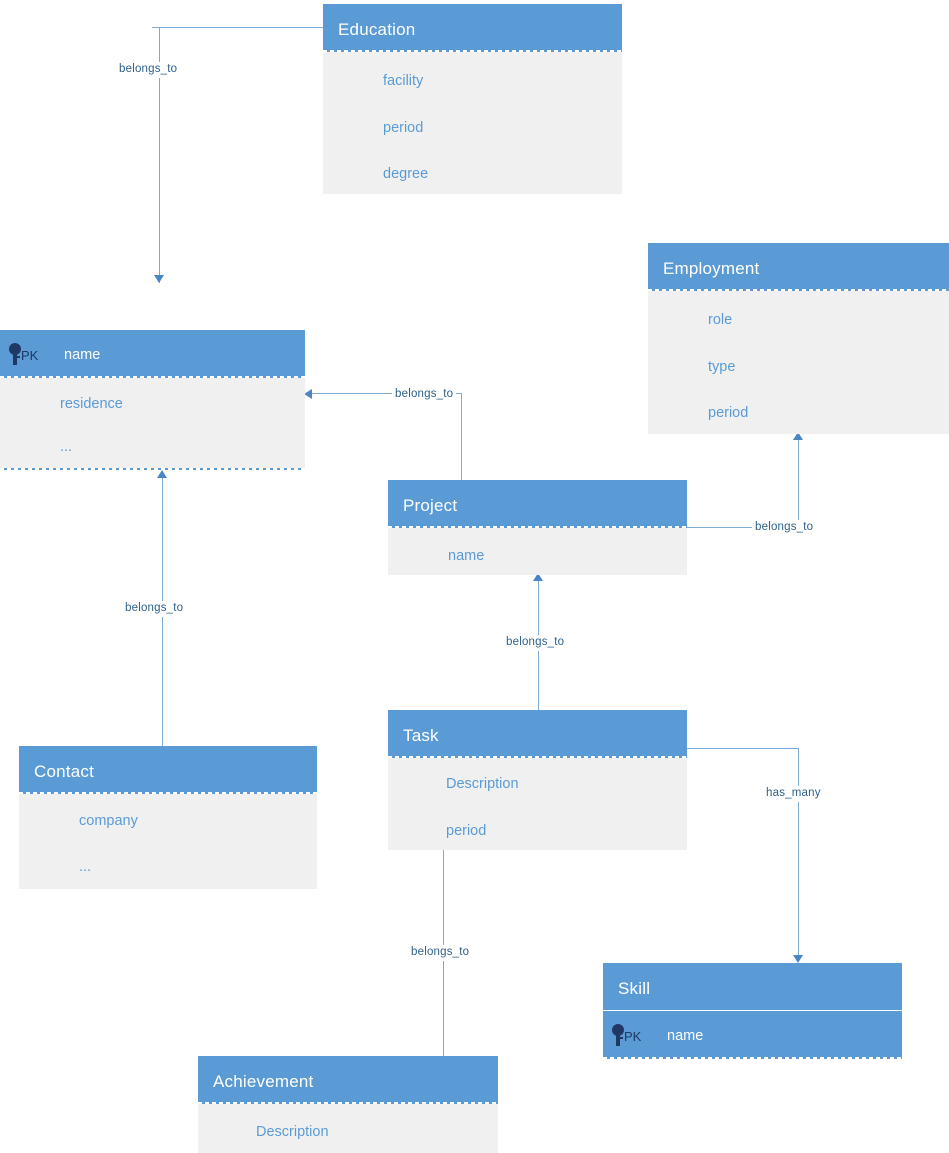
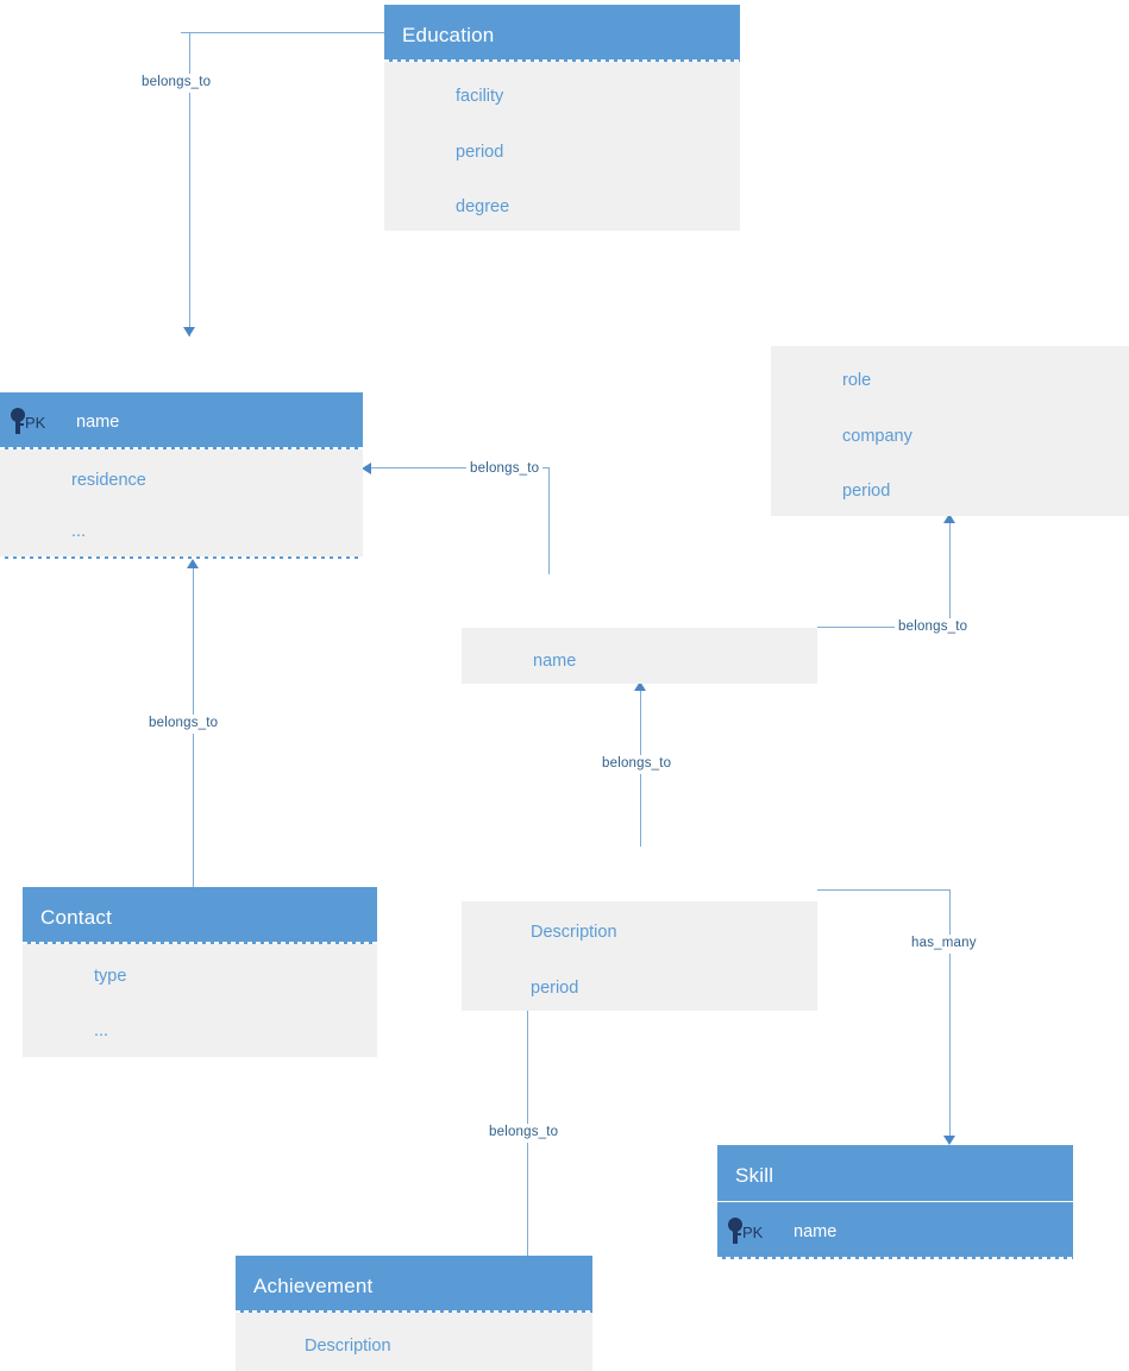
  belongs_to
  belongs_to
  belongs_to
  belongs_to
  belongs_to
  has_many
  belongs_to
  facility
  period
  degree
  Education
  role
- type
+ company
  period
- Employment
  residence
  ...
  PK
  name
  name
- Project
- company
+ type
  ...
  Contact
  Description
  period
- Task
  PK
  name
  Skill
  Description
  Achievement
